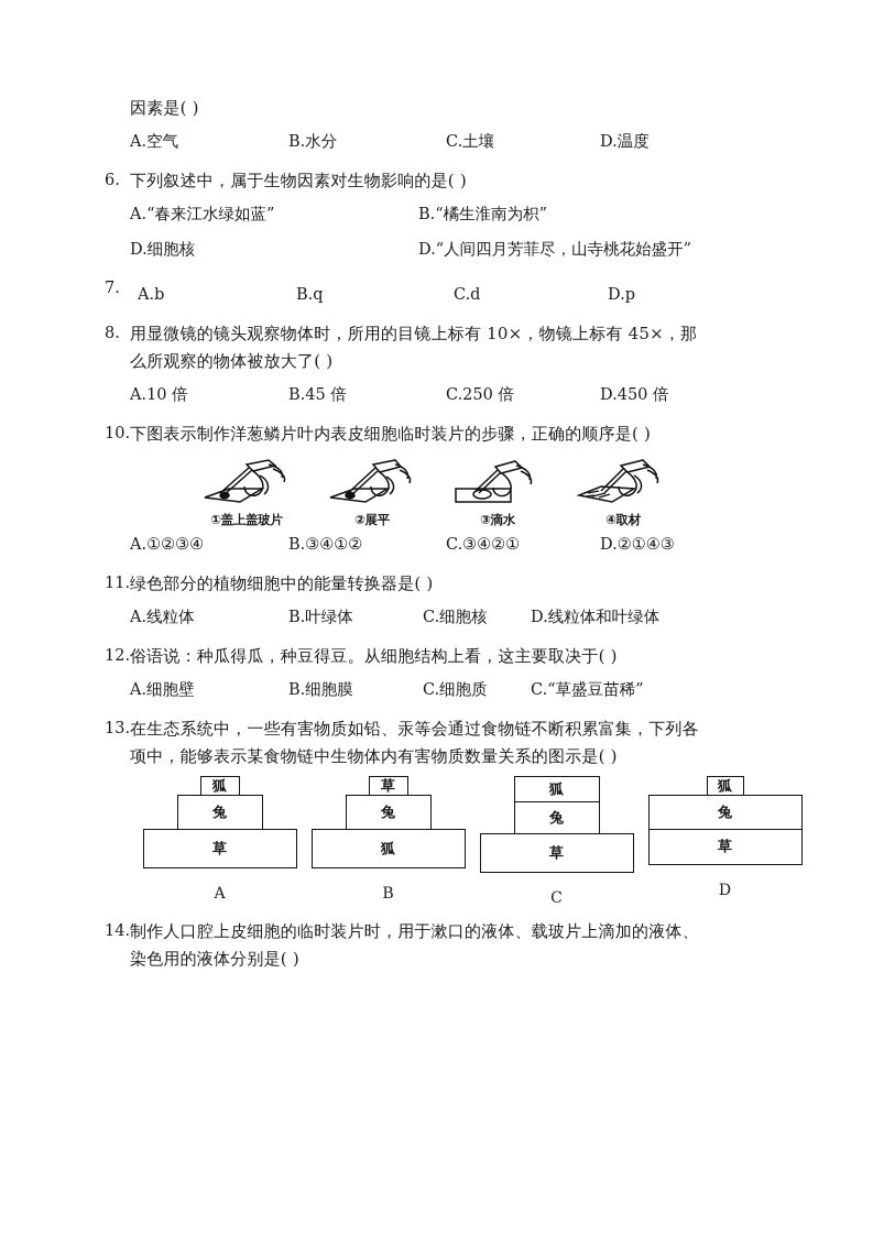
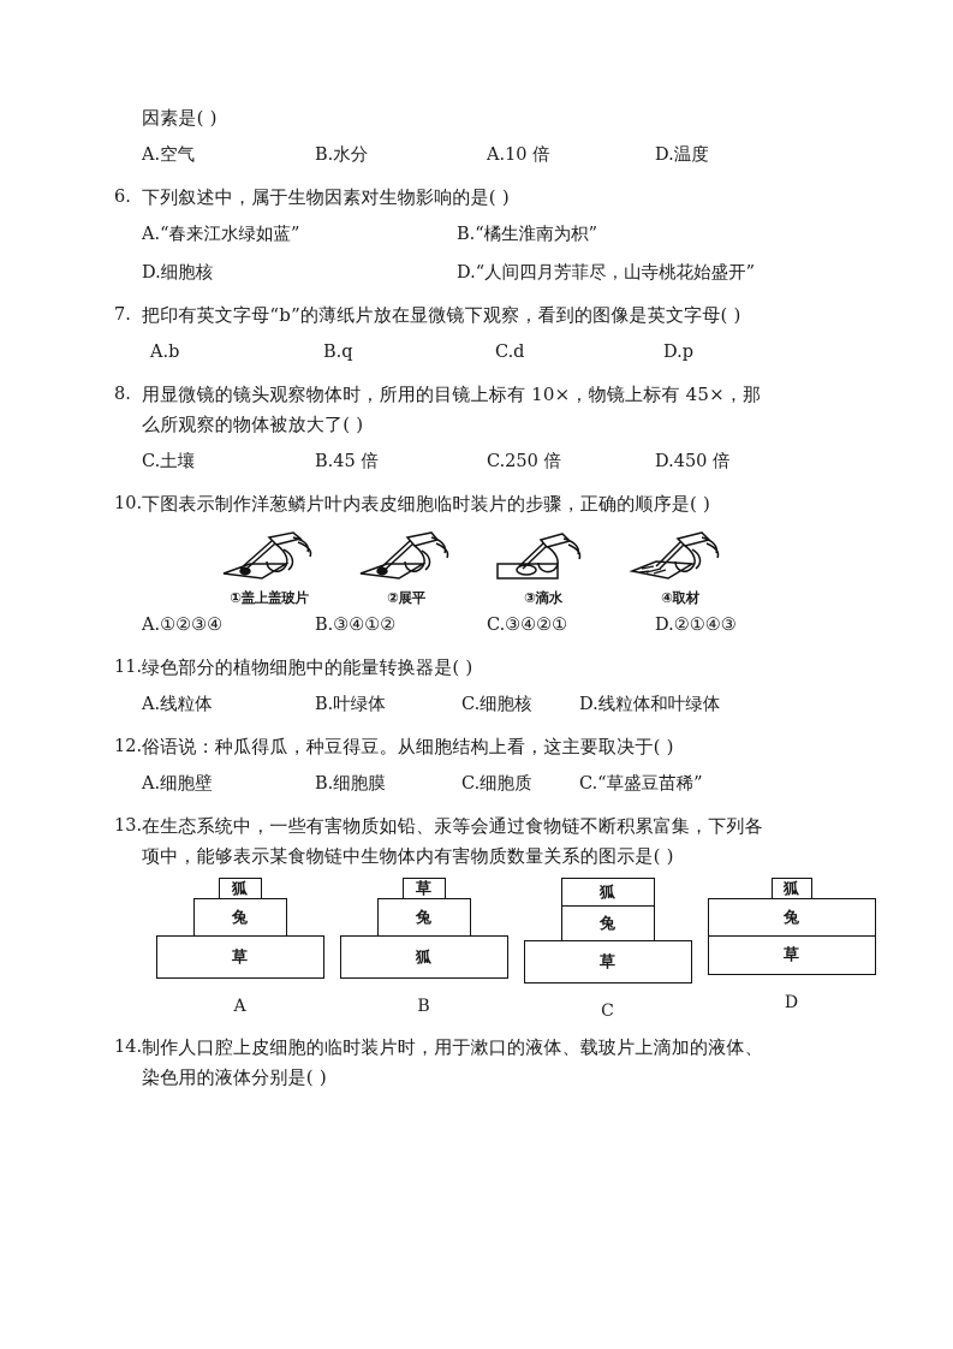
  因素是( )
  A.空气
  B.水分
- C.土壤
+ A.10 倍
  D.温度
  6.
  下列叙述中，属于生物因素对生物影响的是( )
  A.“春来江水绿如蓝”
  B.“橘生淮南为枳”
  D.细胞核
  D.“人间四月芳菲尽，山寺桃花始盛开”
  7.
+ 把印有英文字母“b”的薄纸片放在显微镜下观察，看到的图像是英文字母( )
  A.b
  B.q
  C.d
  D.p
  8.
  用显微镜的镜头观察物体时，所用的目镜上标有 10×，物镜上标有 45×，那
  么所观察的物体被放大了( )
- A.10 倍
+ C.土壤
  B.45 倍
  C.250 倍
  D.450 倍
  10.
  下图表示制作洋葱鳞片叶内表皮细胞临时装片的步骤，正确的顺序是( )
  ①盖上盖玻片
  ②展平
  ③滴水
  ④取材
  A.①②③④
  B.③④①②
  C.③④②①
  D.②①④③
  11.
  绿色部分的植物细胞中的能量转换器是( )
  A.线粒体
  B.叶绿体
  C.细胞核
  D.线粒体和叶绿体
  12.
  俗语说：种瓜得瓜，种豆得豆。从细胞结构上看，这主要取决于( )
  A.细胞壁
  B.细胞膜
  C.细胞质
  C.“草盛豆苗稀”
  13.
  在生态系统中，一些有害物质如铅、汞等会通过食物链不断积累富集，下列各
  项中，能够表示某食物链中生物体内有害物质数量关系的图示是( )
  狐
  兔
  草
  A
  草
  兔
  狐
  B
  狐
  兔
  草
  C
  狐
  兔
  草
  D
  14.
  制作人口腔上皮细胞的临时装片时，用于漱口的液体、载玻片上滴加的液体、
  染色用的液体分别是( )
